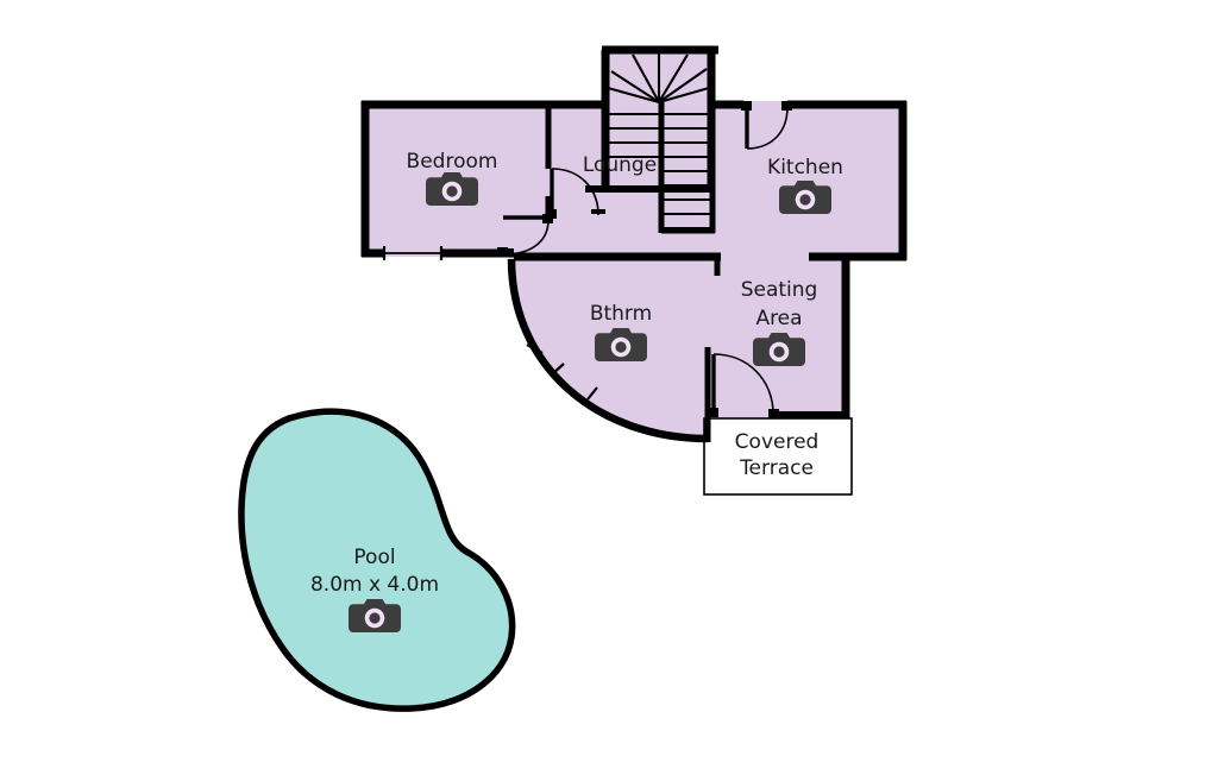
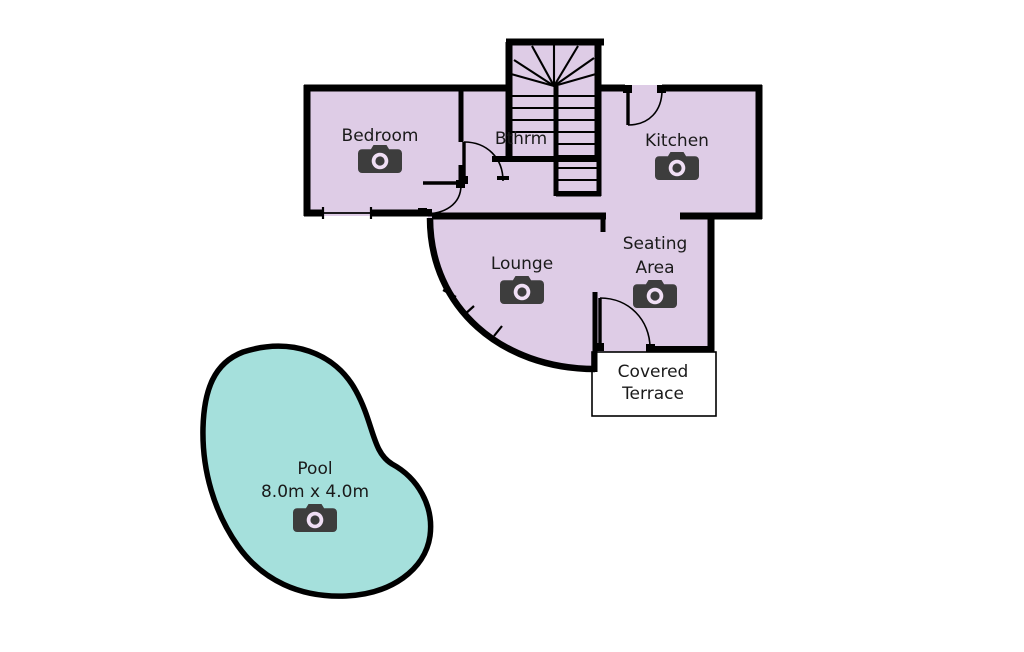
  Bedroom
- Lounge
+ Bthrm
  Kitchen
- Bthrm
+ Lounge
  Seating
  Area
  Covered
  Terrace
  Pool
  8.0m x 4.0m
